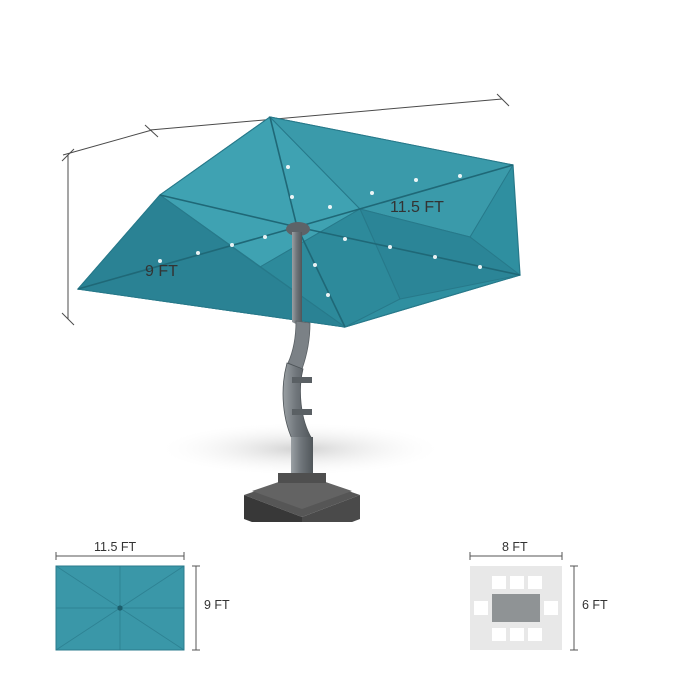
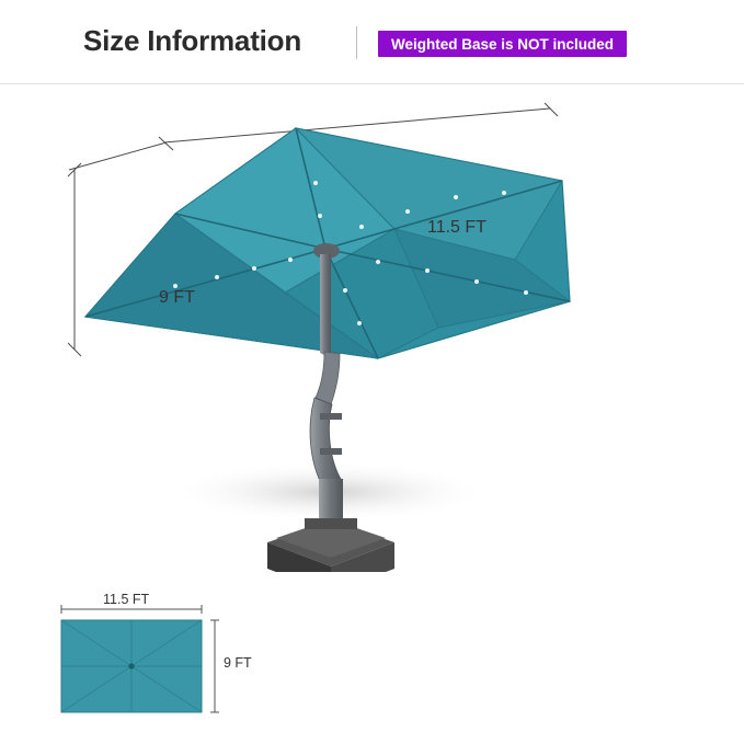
+ Size Information
+ Weighted Base is NOT included
  11.5 FT
  9 FT
  11.5 FT
  9 FT
- 8 FT
- 6 FT
